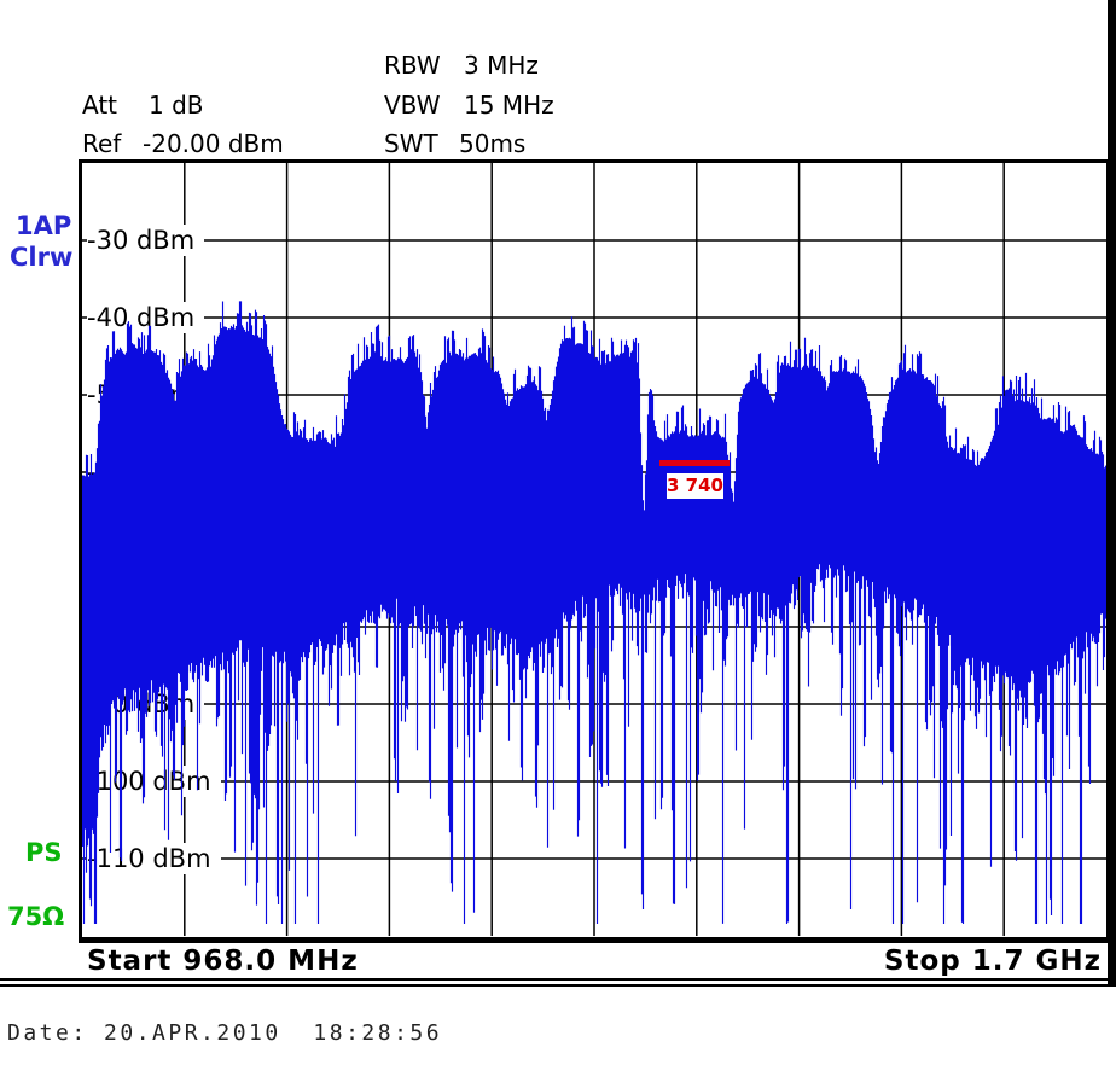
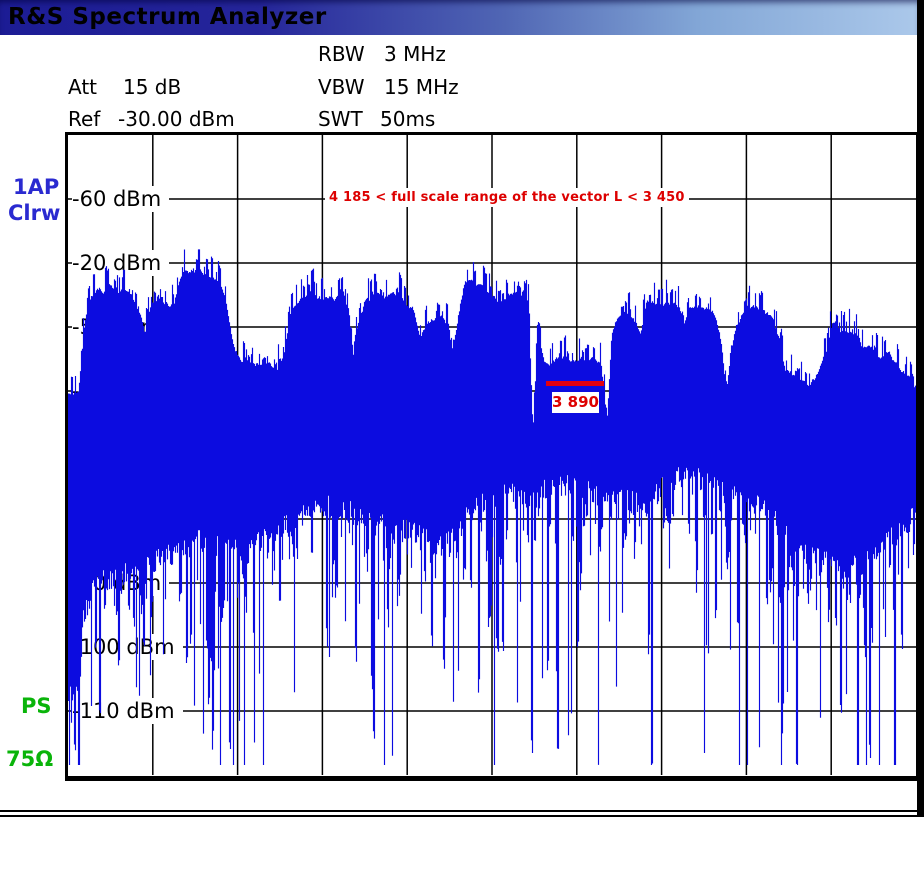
+ R&S Spectrum Analyzer
  Att
- 1 dB
+ 15 dB
  Ref
- -20.00 dBm
+ -30.00 dBm
  RBW
  3 MHz
  VBW
  15 MHz
  SWT
  50ms
  1AP
  Clrw
  PS
  75Ω
- -30 dBm
+ -60 dBm
- -40 dBm
+ -20 dBm
  10 dBm
  110 dBm
+ 4 185 < full scale range of the vector L < 3 450
- 3 740
+ 3 890
- Start 968.0 MHz
- Stop 1.7 GHz
- Date: 20.APR.2010 18:28:56
